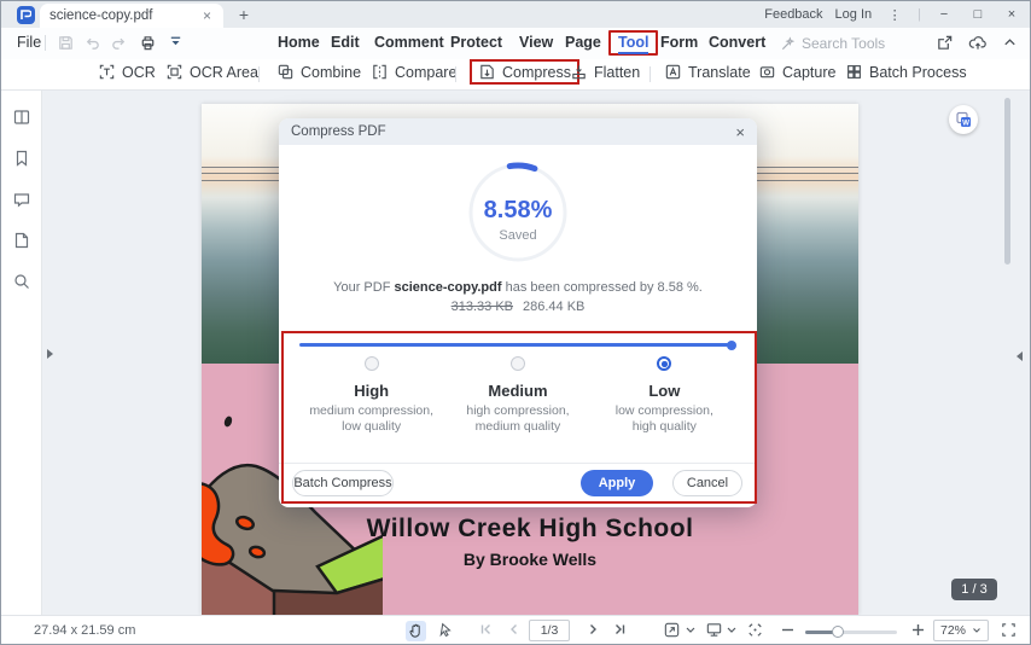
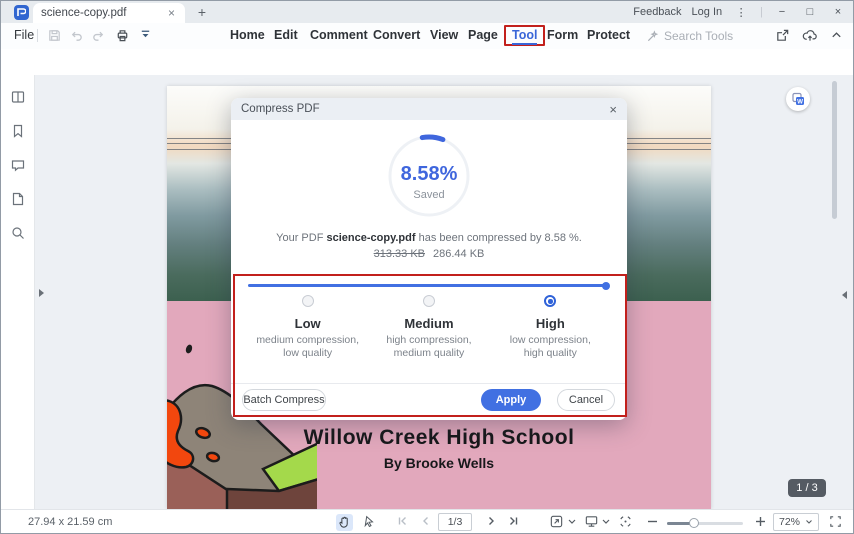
  science-copy.pdf
  ×
  +
  Feedback
  Log In
  ⋮
  |
  −
  □
  ×
  File
  Home
  Edit
  Comment
- Protect
+ Convert
  View
  Page
  Tool
  Form
- Convert
+ Protect
  Search Tools
- OCR
- OCR Area
- Combine
- Compare
- Compress
- Flatten
- Translate
- Capture
- Batch Process
  Willow Creek High School
  By Brooke Wells
  1 / 3
  Compress PDF
  ×
  8.58%
  Saved
  Your PDF science-copy.pdf has been compressed by 8.58 %.
  313.33 KB 286.44 KB
- High
+ Low
  medium compression,
  low quality
  Medium
  high compression,
  medium quality
- Low
+ High
  low compression,
  high quality
  Batch Compress
  Apply
  Cancel
  27.94 x 21.59 cm
  1/3
  72%
